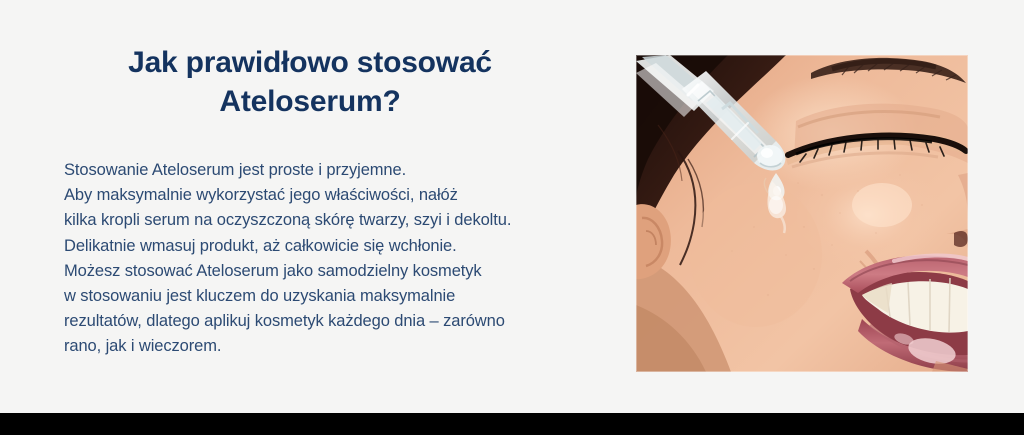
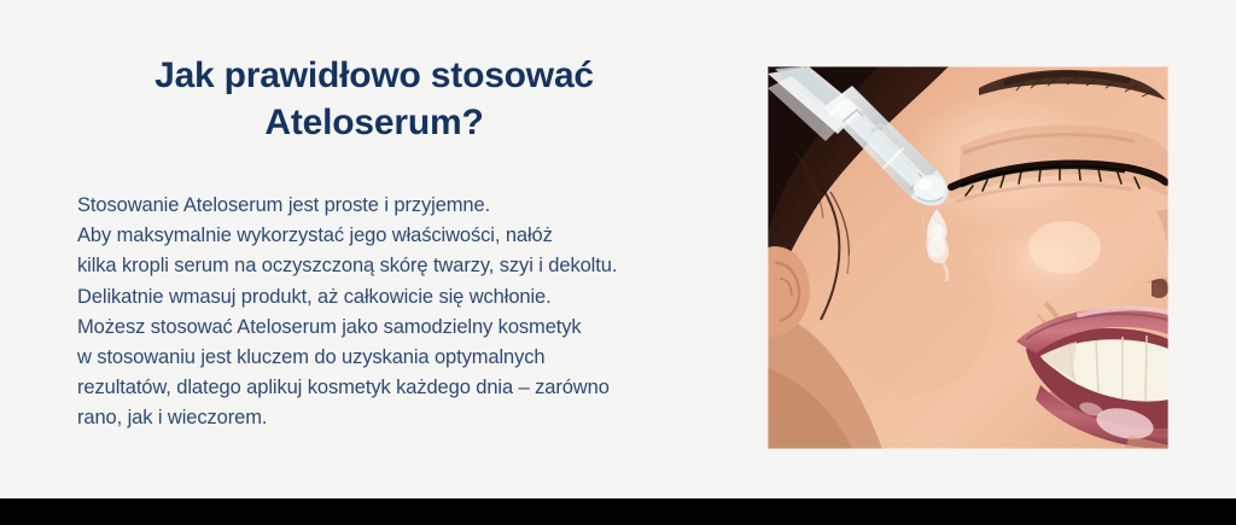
  Jak prawidłowo stosować
  Ateloserum?
  Stosowanie Ateloserum jest proste i przyjemne.
  Aby maksymalnie wykorzystać jego właściwości, nałóż
  kilka kropli serum na oczyszczoną skórę twarzy, szyi i dekoltu.
  Delikatnie wmasuj produkt, aż całkowicie się wchłonie.
  Możesz stosować Ateloserum jako samodzielny kosmetyk
- w stosowaniu jest kluczem do uzyskania maksymalnie
+ w stosowaniu jest kluczem do uzyskania optymalnych
  rezultatów, dlatego aplikuj kosmetyk każdego dnia – zarówno
  rano, jak i wieczorem.
